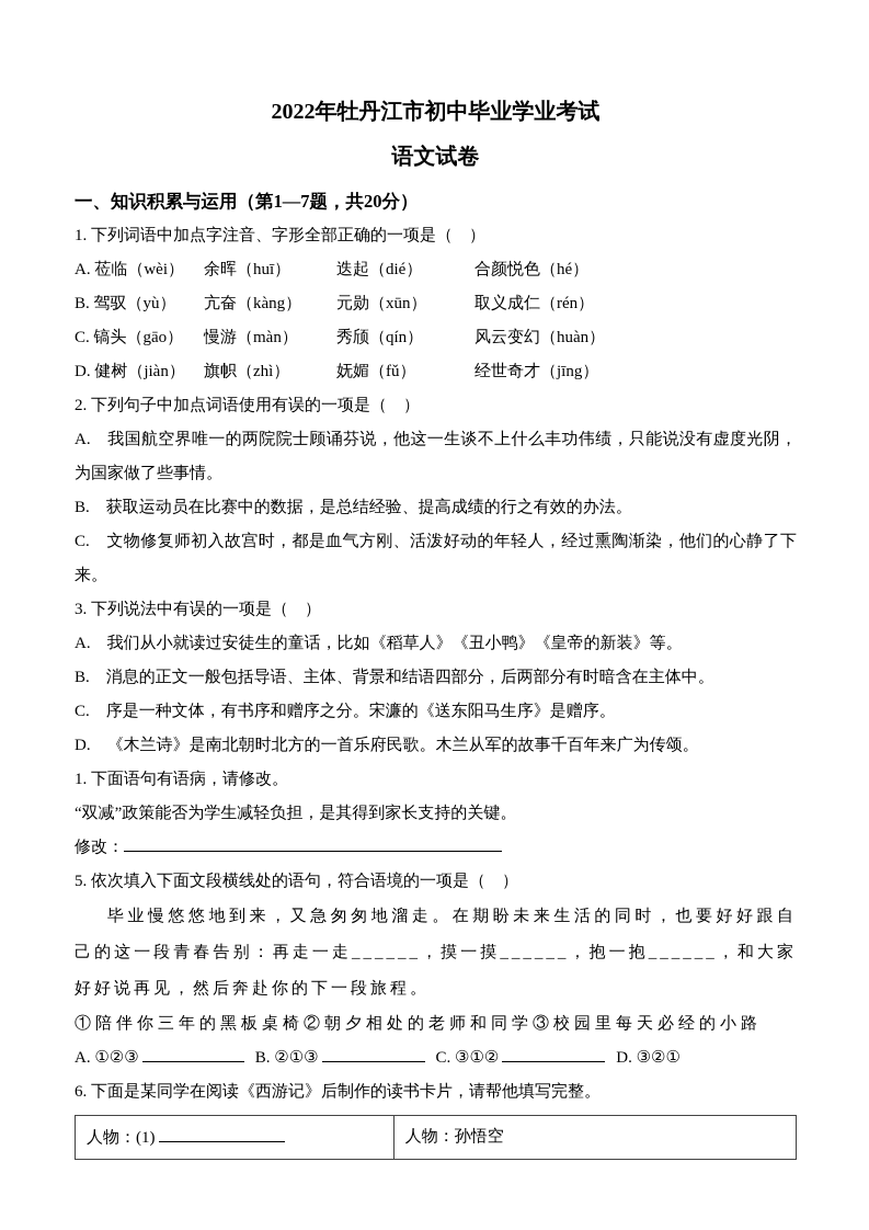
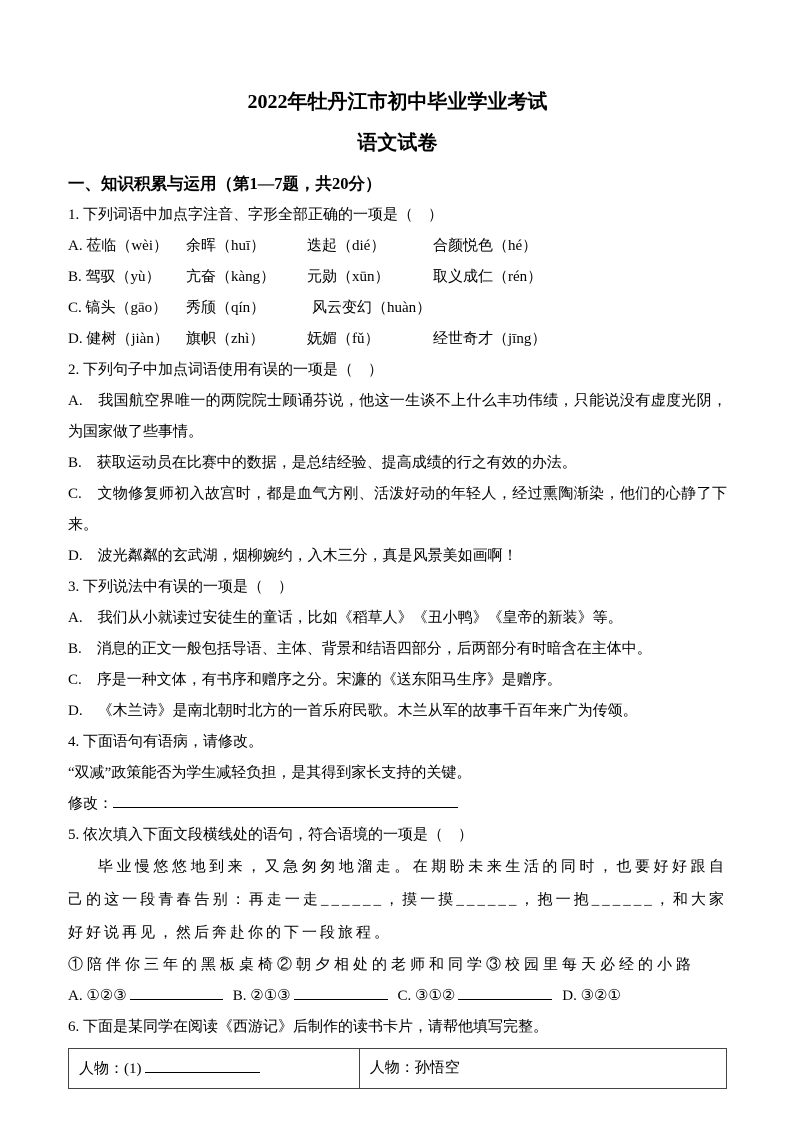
  2022年牡丹江市初中毕业学业考试
  语文试卷
  一、知识积累与运用（第1—7题，共20分）
  1. 下列词语中加点字注音、字形全部正确的一项是（ ）
  A. 莅临（wèi）
  余晖（huī）
  迭起（dié）
  合颜悦色（hé）
  B. 驾驭（yù）
  亢奋（kàng）
  元勋（xūn）
  取义成仁（rén）
  C. 镐头（gāo）
- 慢游（màn）
  秀颀（qín）
  风云变幻（huàn）
  D. 健树（jiàn）
  旗帜（zhì）
  妩媚（fǔ）
  经世奇才（jīng）
  2. 下列句子中加点词语使用有误的一项是（ ）
  A. 我国航空界唯一的两院院士顾诵芬说，他这一生谈不上什么丰功伟绩，只能说没有虚度光阴，为国家做了些事情。
  B. 获取运动员在比赛中的数据，是总结经验、提高成绩的行之有效的办法。
  C. 文物修复师初入故宫时，都是血气方刚、活泼好动的年轻人，经过熏陶渐染，他们的心静了下来。
+ D. 波光粼粼的玄武湖，烟柳婉约，入木三分，真是风景美如画啊！
  3. 下列说法中有误的一项是（ ）
  A. 我们从小就读过安徒生的童话，比如《稻草人》《丑小鸭》《皇帝的新装》等。
  B. 消息的正文一般包括导语、主体、背景和结语四部分，后两部分有时暗含在主体中。
  C. 序是一种文体，有书序和赠序之分。宋濂的《送东阳马生序》是赠序。
  D. 《木兰诗》是南北朝时北方的一首乐府民歌。木兰从军的故事千百年来广为传颂。
- 1. 下面语句有语病，请修改。
+ 4. 下面语句有语病，请修改。
  “双减”政策能否为学生减轻负担，是其得到家长支持的关键。
  修改：
  5. 依次填入下面文段横线处的语句，符合语境的一项是（ ）
  毕业慢悠悠地到来，又急匆匆地溜走。在期盼未来生活的同时，也要好好跟自己的这一段青春告别：再走一走______，摸一摸______，抱一抱______，和大家好好说再见，然后奔赴你的下一段旅程。
  ①陪伴你三年的黑板桌椅②朝夕相处的老师和同学③校园里每天必经的小路
  A. ①②③
  B. ②①③
  C. ③①②
  D. ③②①
  6. 下面是某同学在阅读《西游记》后制作的读书卡片，请帮他填写完整。
  人物：(1)	人物：孙悟空
